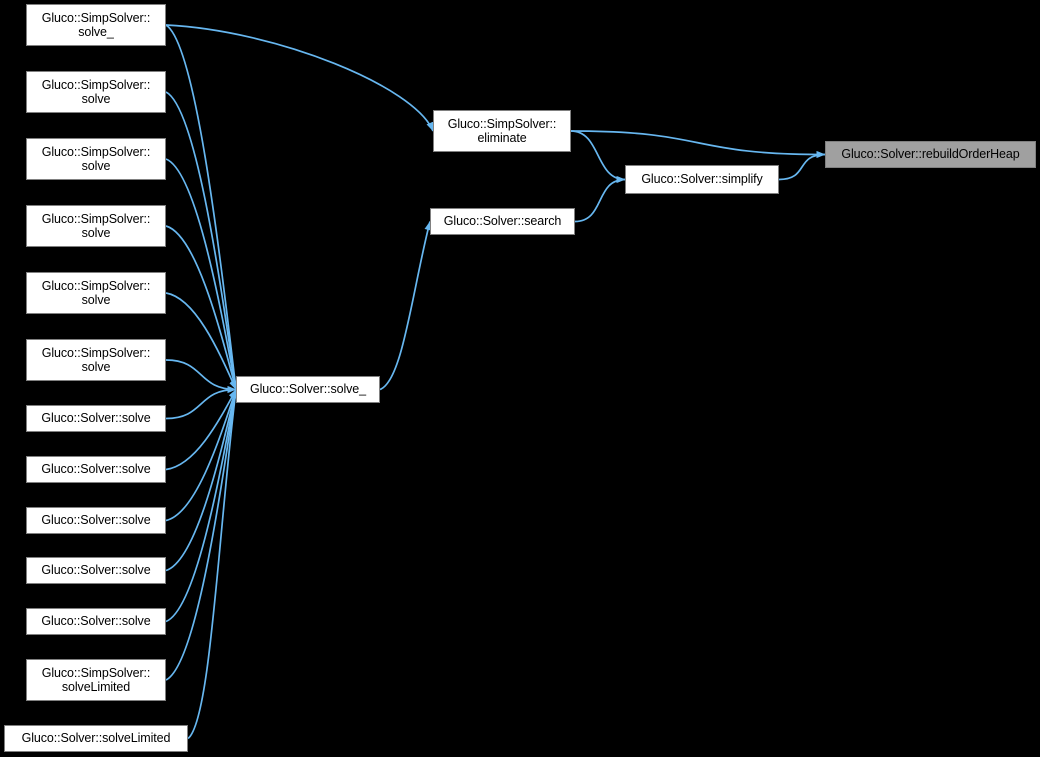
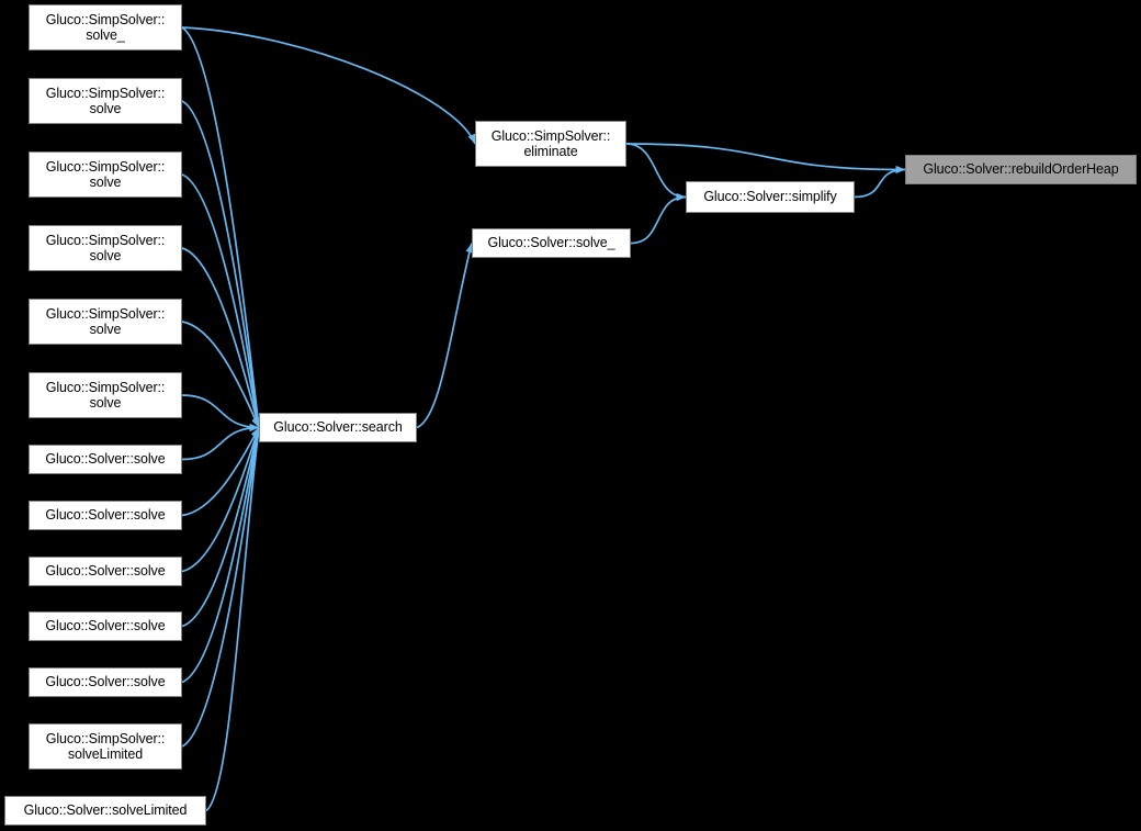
  Gluco::SimpSolver::
  solve_
  Gluco::SimpSolver::
  solve
  Gluco::SimpSolver::
  solve
  Gluco::SimpSolver::
  solve
  Gluco::SimpSolver::
  solve
  Gluco::SimpSolver::
  solve
  Gluco::Solver::solve
  Gluco::Solver::solve
  Gluco::Solver::solve
  Gluco::Solver::solve
  Gluco::Solver::solve
  Gluco::SimpSolver::
  solveLimited
  Gluco::Solver::solveLimited
- Gluco::Solver::solve_
+ Gluco::Solver::search
  Gluco::SimpSolver::
  eliminate
- Gluco::Solver::search
+ Gluco::Solver::solve_
  Gluco::Solver::simplify
  Gluco::Solver::rebuildOrderHeap
